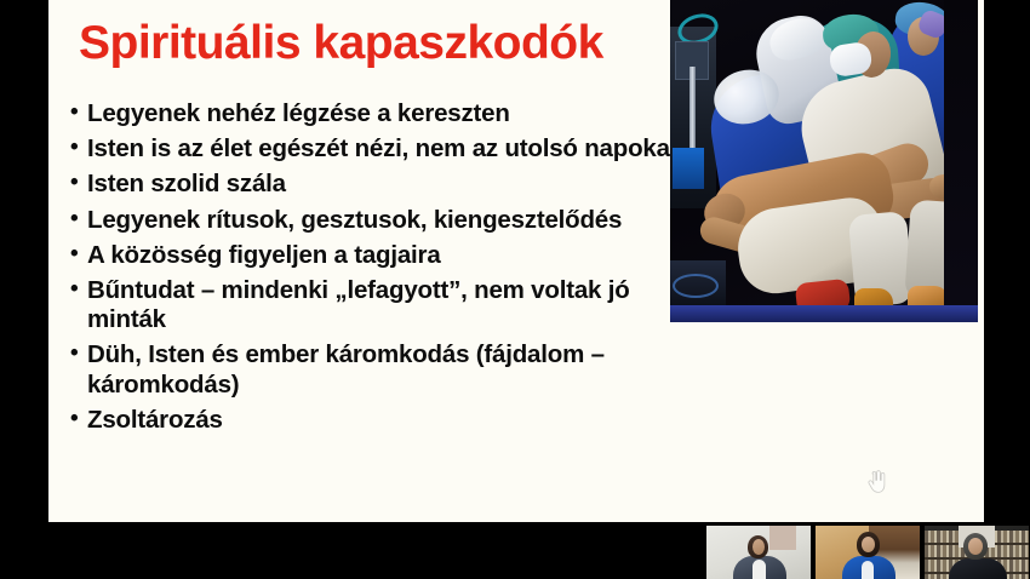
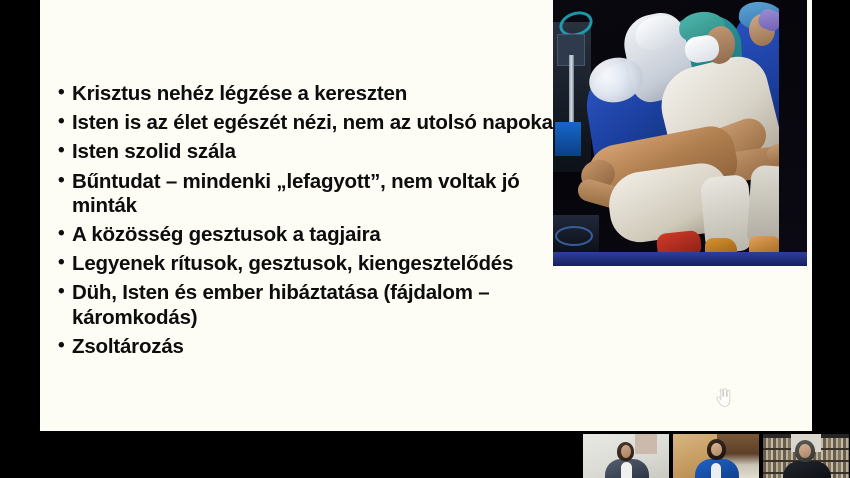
- Spirituális kapaszkodók
  •
- Legyenek nehéz légzése a kereszten
+ Krisztus nehéz légzése a kereszten
  •
  Isten is az élet egészét nézi, nem az utolsó napoka
  •
  Isten szolid szála
  •
- Legyenek rítusok, gesztusok, kiengesztelődés
+ Bűntudat – mindenki „lefagyott”, nem voltak jó minták
  •
- A közösség figyeljen a tagjaira
+ A közösség gesztusok a tagjaira
  •
- Bűntudat – mindenki „lefagyott”, nem voltak jó minták
+ Legyenek rítusok, gesztusok, kiengesztelődés
  •
- Düh, Isten és ember káromkodás (fájdalom – káromkodás)
+ Düh, Isten és ember hibáztatása (fájdalom – káromkodás)
  •
  Zsoltározás
